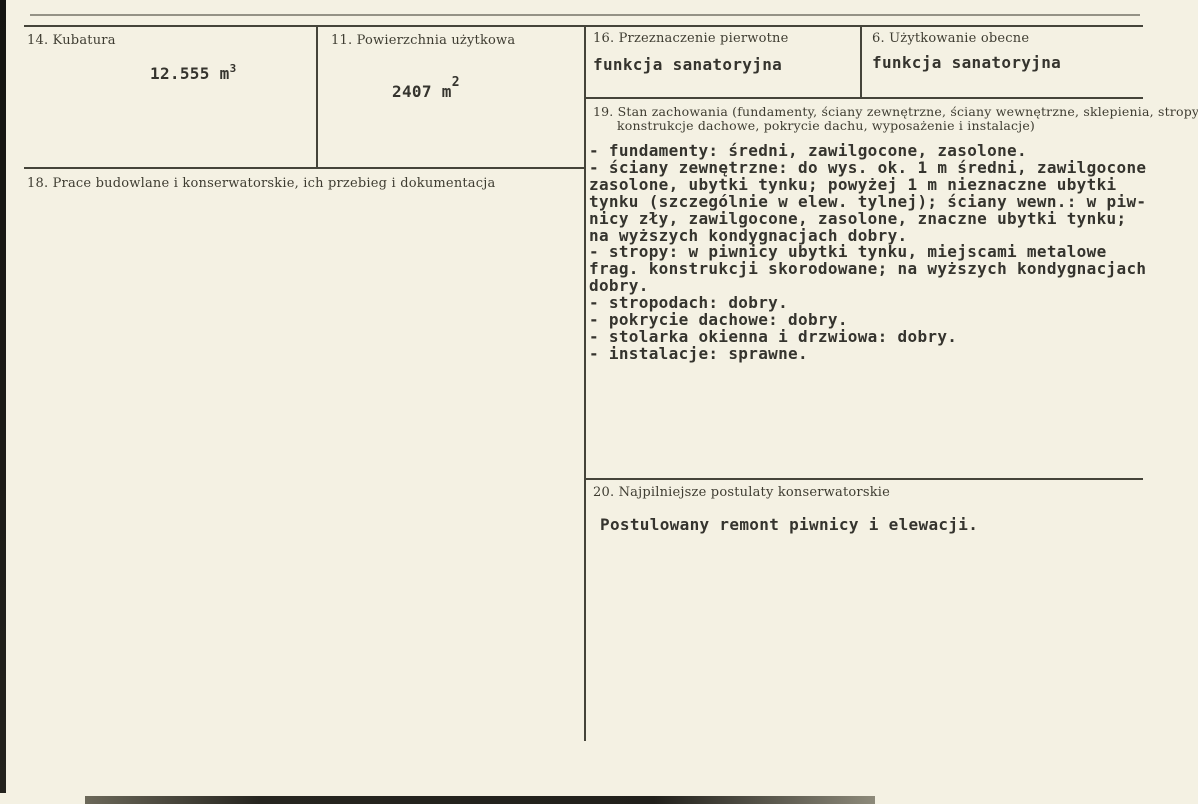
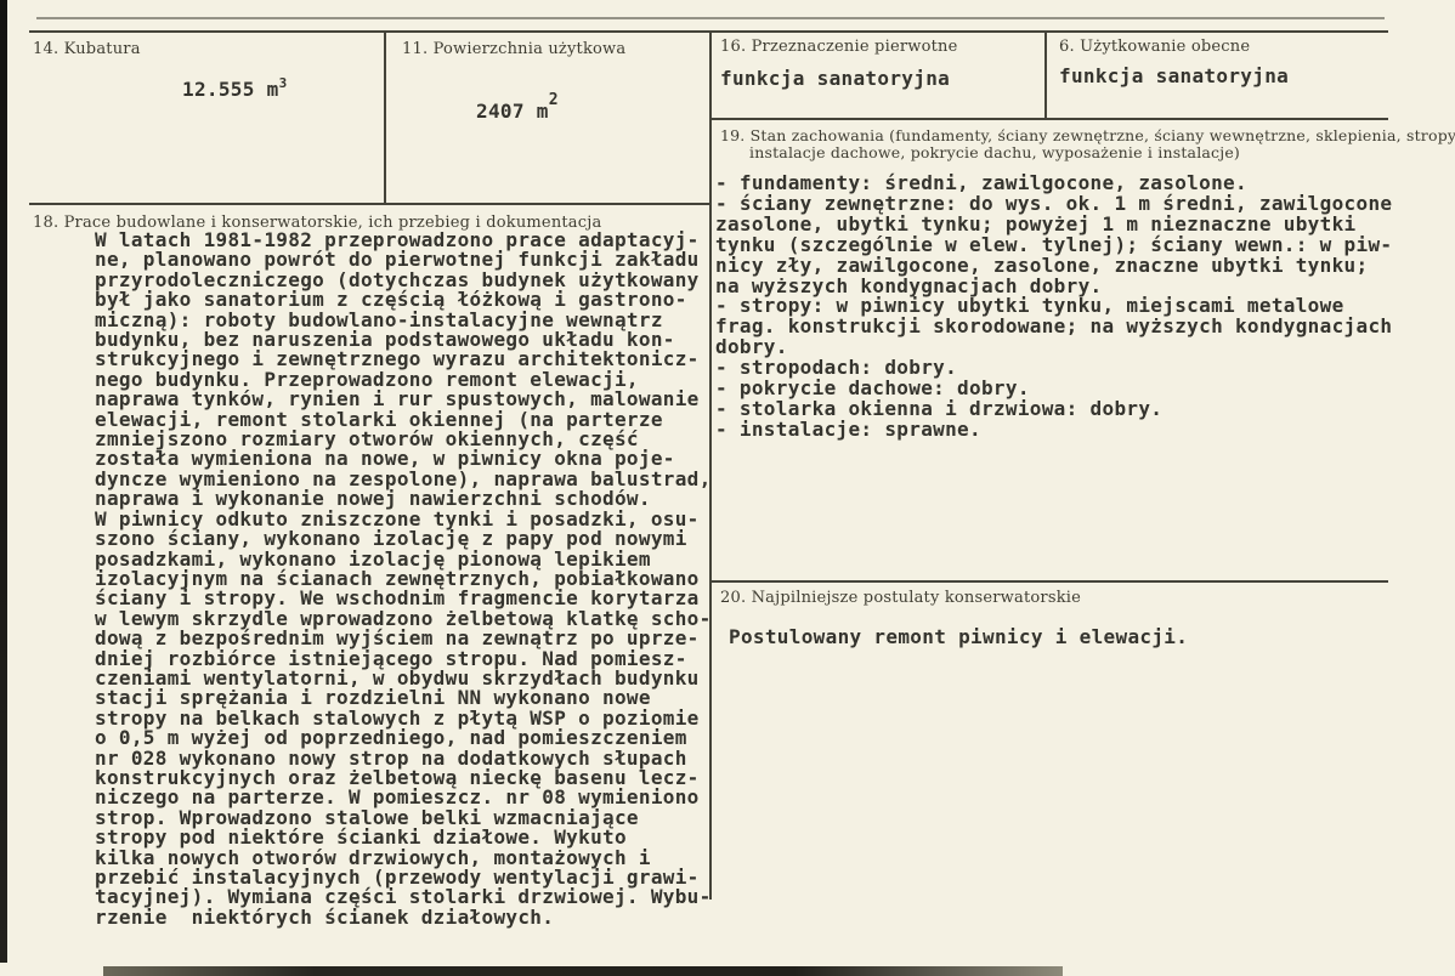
  14. Kubatura
  12.555 m3
  11. Powierzchnia użytkowa
  2407 m2
  16. Przeznaczenie pierwotne
  funkcja sanatoryjna
  6. Użytkowanie obecne
  funkcja sanatoryjna
  19. Stan zachowania (fundamenty, ściany zewnętrzne, ściany wewnętrzne, sklepienia, stropy
- konstrukcje dachowe, pokrycie dachu, wyposażenie i instalacje)
+ instalacje dachowe, pokrycie dachu, wyposażenie i instalacje)
  - fundamenty: średni, zawilgocone, zasolone.
  - ściany zewnętrzne: do wys. ok. 1 m średni, zawilgocone
  zasolone, ubytki tynku; powyżej 1 m nieznaczne ubytki
  tynku (szczególnie w elew. tylnej); ściany wewn.: w piw-
  nicy zły, zawilgocone, zasolone, znaczne ubytki tynku;
  na wyższych kondygnacjach dobry.
  - stropy: w piwnicy ubytki tynku, miejscami metalowe
  frag. konstrukcji skorodowane; na wyższych kondygnacjach
  dobry.
  - stropodach: dobry.
  - pokrycie dachowe: dobry.
  - stolarka okienna i drzwiowa: dobry.
  - instalacje: sprawne.
  18. Prace budowlane i konserwatorskie, ich przebieg i dokumentacja
+ W latach 1981-1982 przeprowadzono prace adaptacyj-
+ ne, planowano powrót do pierwotnej funkcji zakładu
+ przyrodoleczniczego (dotychczas budynek użytkowany
+ był jako sanatorium z częścią łóżkową i gastrono-
+ miczną): roboty budowlano-instalacyjne wewnątrz
+ budynku, bez naruszenia podstawowego układu kon-
+ strukcyjnego i zewnętrznego wyrazu architektonicz-
+ nego budynku. Przeprowadzono remont elewacji,
+ naprawa tynków, rynien i rur spustowych, malowanie
+ elewacji, remont stolarki okiennej (na parterze
+ zmniejszono rozmiary otworów okiennych, część
+ została wymieniona na nowe, w piwnicy okna poje-
+ dyncze wymieniono na zespolone), naprawa balustrad,
+ naprawa i wykonanie nowej nawierzchni schodów.
+ W piwnicy odkuto zniszczone tynki i posadzki, osu-
+ szono ściany, wykonano izolację z papy pod nowymi
+ posadzkami, wykonano izolację pionową lepikiem
+ izolacyjnym na ścianach zewnętrznych, pobiałkowano
+ ściany i stropy. We wschodnim fragmencie korytarza
+ w lewym skrzydle wprowadzono żelbetową klatkę scho-
+ dową z bezpośrednim wyjściem na zewnątrz po uprze-
+ dniej rozbiórce istniejącego stropu. Nad pomiesz-
+ czeniami wentylatorni, w obydwu skrzydłach budynku
+ stacji sprężania i rozdzielni NN wykonano nowe
+ stropy na belkach stalowych z płytą WSP o poziomie
+ o 0,5 m wyżej od poprzedniego, nad pomieszczeniem
+ nr 028 wykonano nowy strop na dodatkowych słupach
+ konstrukcyjnych oraz żelbetową nieckę basenu lecz-
+ niczego na parterze. W pomieszcz. nr 08 wymieniono
+ strop. Wprowadzono stalowe belki wzmacniające
+ stropy pod niektóre ścianki działowe. Wykuto
+ kilka nowych otworów drzwiowych, montażowych i
+ przebić instalacyjnych (przewody wentylacji grawi-
+ tacyjnej). Wymiana części stolarki drzwiowej. Wybu-
+ rzenie niektórych ścianek działowych.
  20. Najpilniejsze postulaty konserwatorskie
  Postulowany remont piwnicy i elewacji.
